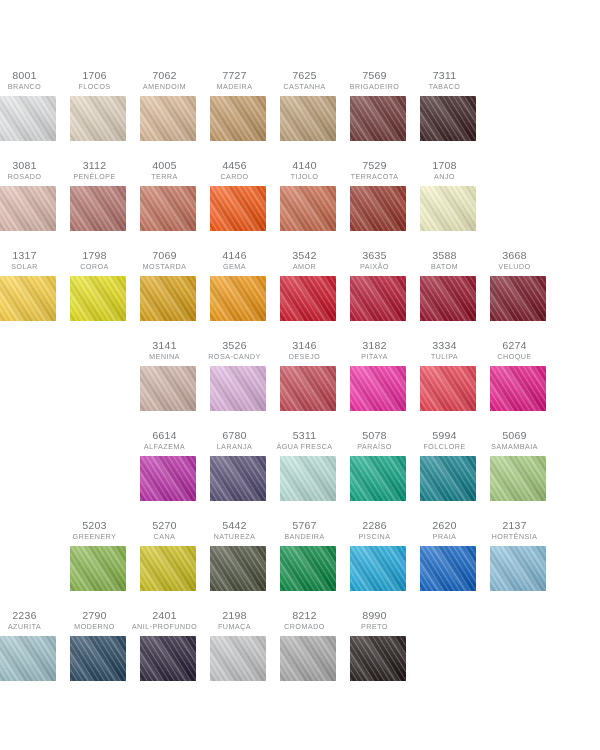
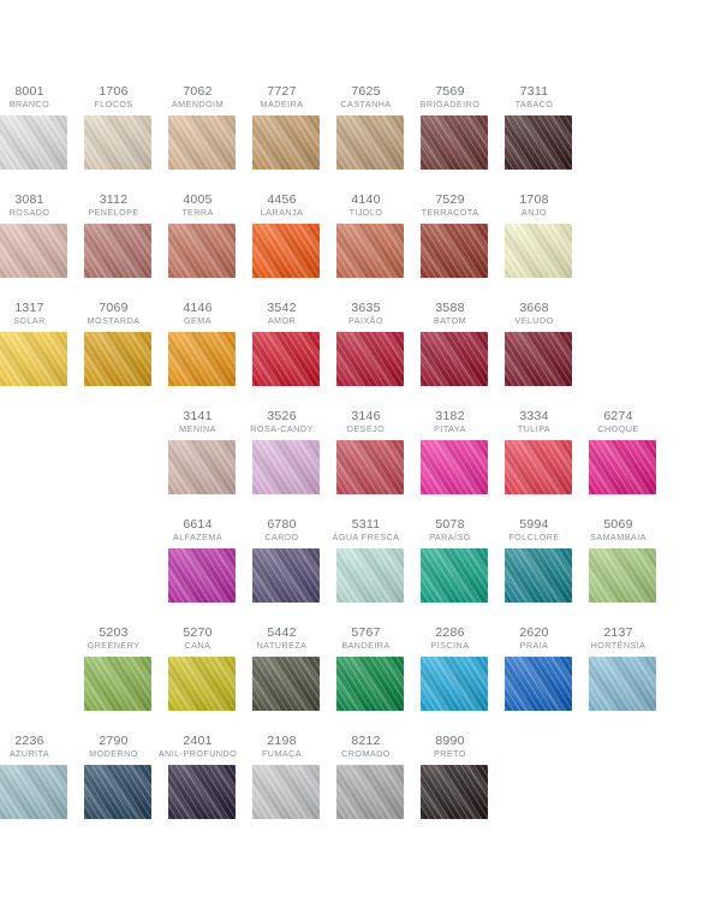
  8001
  BRANCO
  1706
  FLOCOS
  7062
  AMENDOIM
  7727
  MADEIRA
  7625
  CASTANHA
  7569
  BRIGADEIRO
  7311
  TABACO
  3081
  ROSADO
  3112
  PENÉLOPE
  4005
  TERRA
  4456
- CARDO
+ LARANJA
  4140
  TIJOLO
  7529
  TERRACOTA
  1708
  ANJO
  1317
  SOLAR
- 1798
- COROA
  7069
  MOSTARDA
  4146
  GEMA
  3542
  AMOR
  3635
  PAIXÃO
  3588
  BATOM
  3668
  VELUDO
  3141
  MENINA
  3526
  ROSA-CANDY
  3146
  DESEJO
  3182
  PITAYA
  3334
  TULIPA
  6274
  CHOQUE
  6614
  ALFAZEMA
  6780
- LARANJA
+ CARDO
  5311
  ÁGUA FRESCA
  5078
  PARAÍSO
  5994
  FOLCLORE
  5069
  SAMAMBAIA
  5203
  GREENERY
  5270
  CANA
  5442
  NATUREZA
  5767
  BANDEIRA
  2286
  PISCINA
  2620
  PRAIA
  2137
  HORTÊNSIA
  2236
  AZURITA
  2790
  MODERNO
  2401
  ANIL-PROFUNDO
  2198
  FUMAÇA
  8212
  CROMADO
  8990
  PRETO
